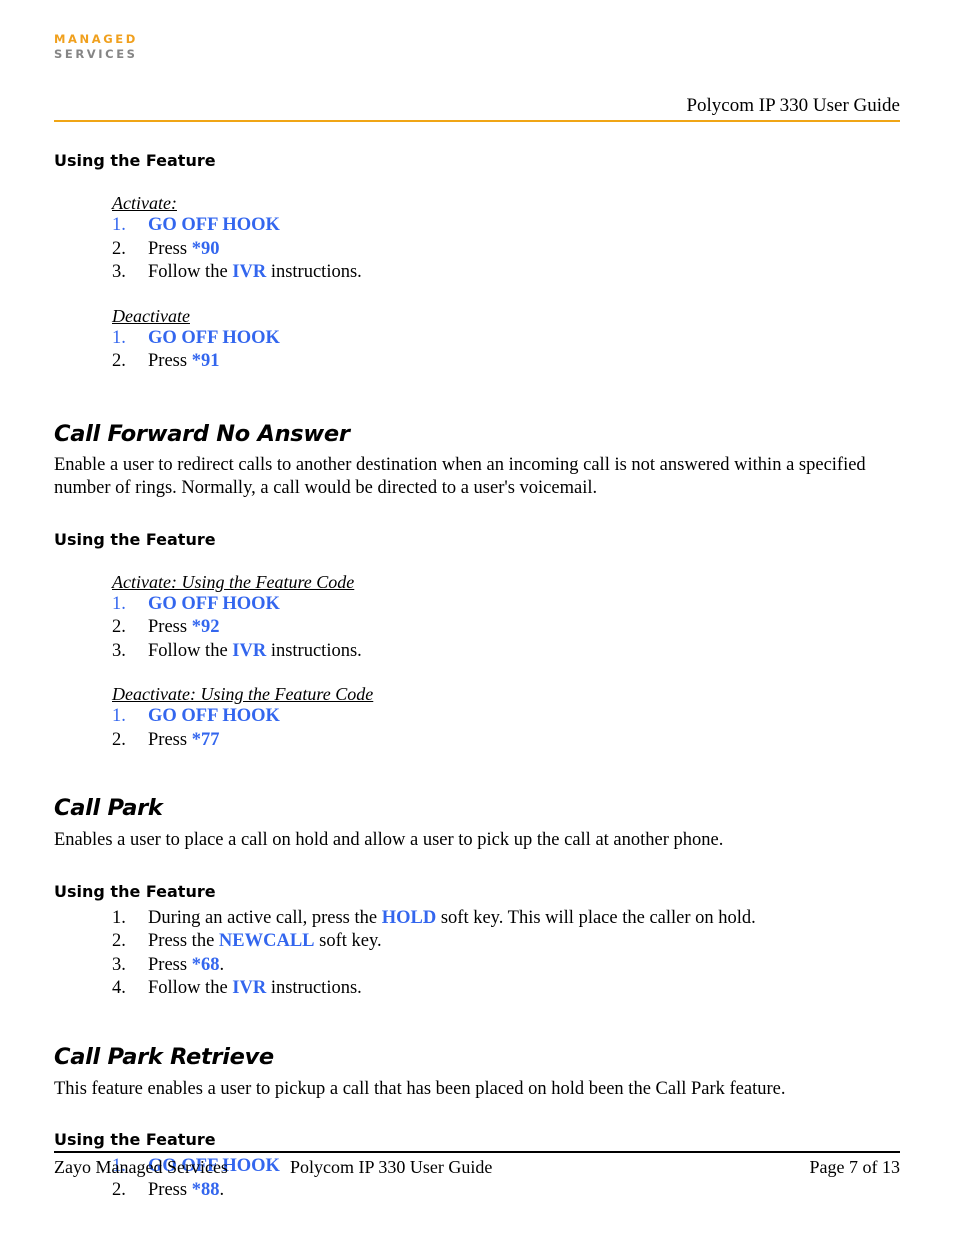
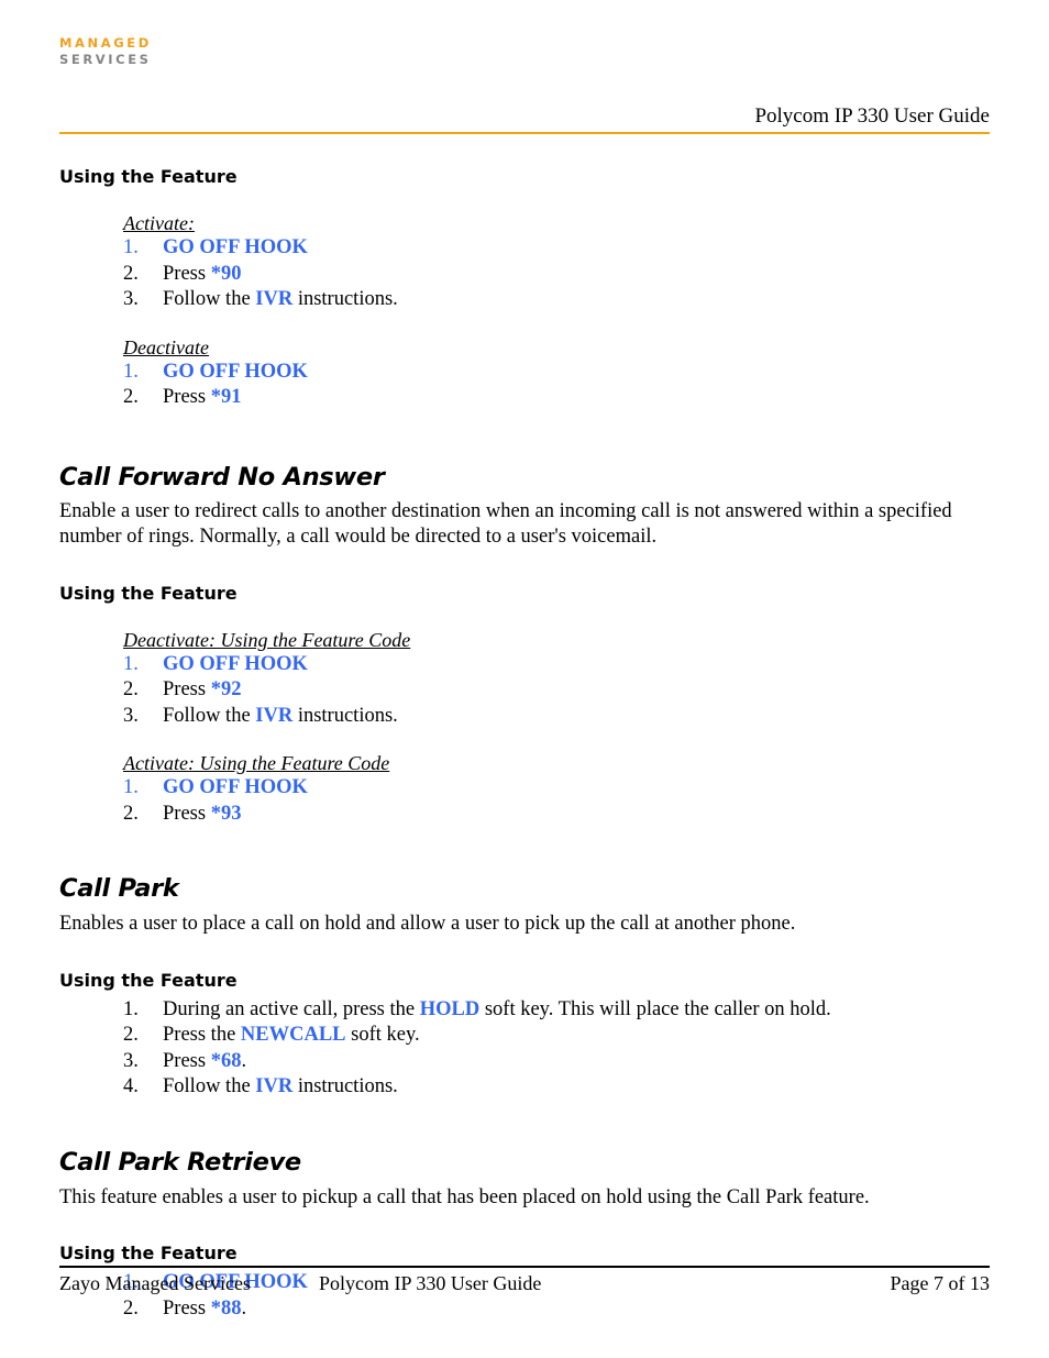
  MANAGED
  SERVICES
  Polycom IP 330 User Guide
  Using the Feature
  Activate:
  1.
  GO OFF HOOK
  2.
  Press *90
  3.
  Follow the IVR instructions.
  Deactivate
  1.
  GO OFF HOOK
  2.
  Press *91
  Call Forward No Answer
  Enable a user to redirect calls to another destination when an incoming call is not answered within a specified number of rings. Normally, a call would be directed to a user's voicemail.
  Using the Feature
- Activate: Using the Feature Code
+ Deactivate: Using the Feature Code
  1.
  GO OFF HOOK
  2.
  Press *92
  3.
  Follow the IVR instructions.
- Deactivate: Using the Feature Code
+ Activate: Using the Feature Code
  1.
  GO OFF HOOK
  2.
- Press *77
+ Press *93
  Call Park
  Enables a user to place a call on hold and allow a user to pick up the call at another phone.
  Using the Feature
  1.
  During an active call, press the HOLD soft key. This will place the caller on hold.
  2.
  Press the NEWCALL soft key.
  3.
  Press *68.
  4.
  Follow the IVR instructions.
  Call Park Retrieve
- This feature enables a user to pickup a call that has been placed on hold been the Call Park feature.
+ This feature enables a user to pickup a call that has been placed on hold using the Call Park feature.
  Using the Feature
  1.
  GO OFF HOOK
  2.
  Press *88.
  Zayo Managed Services
  Polycom IP 330 User Guide
  Page 7 of 13
